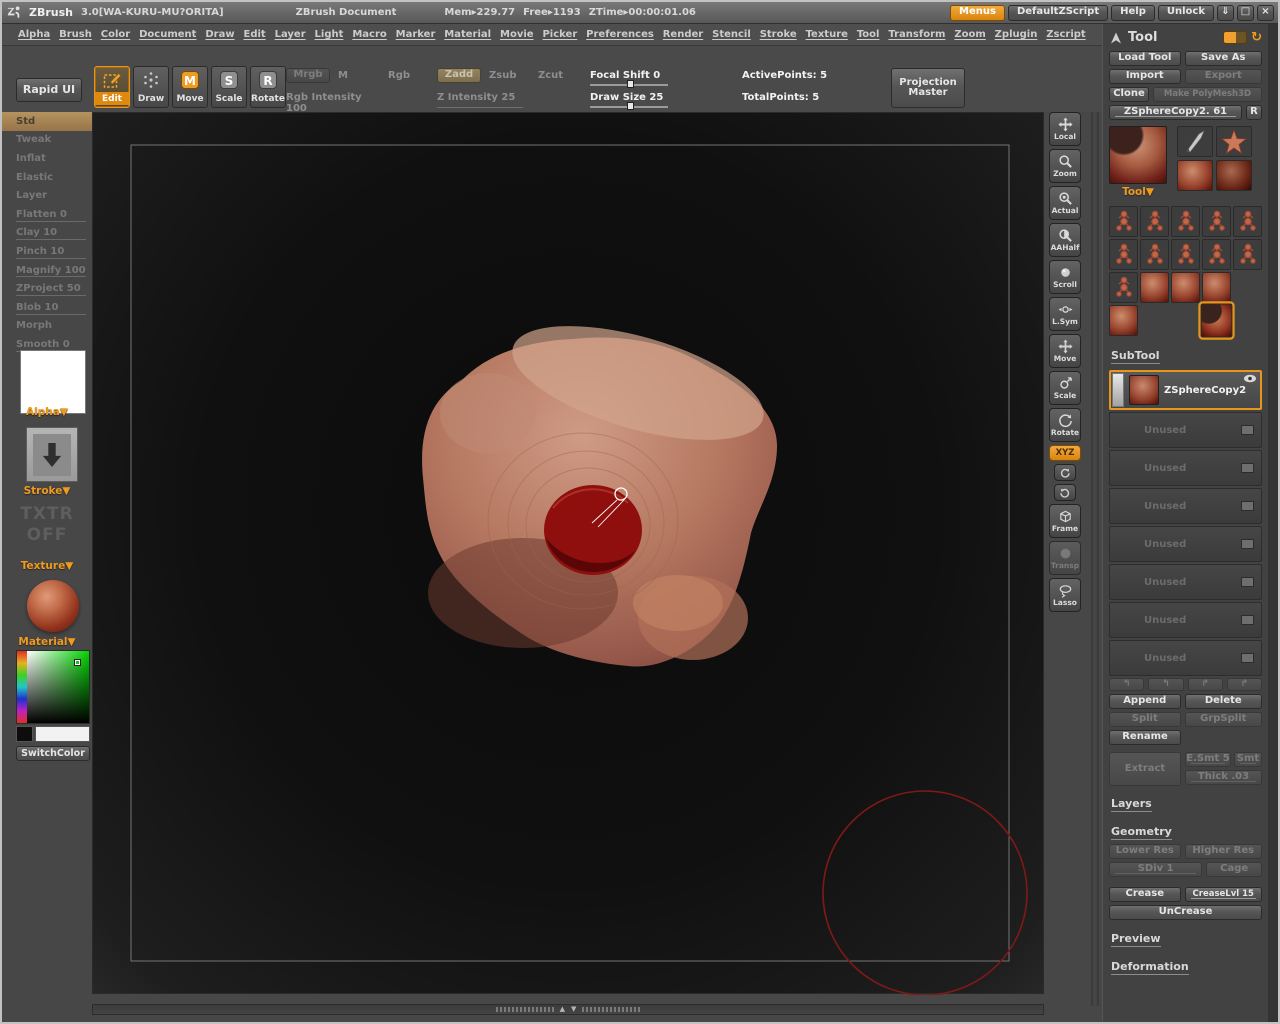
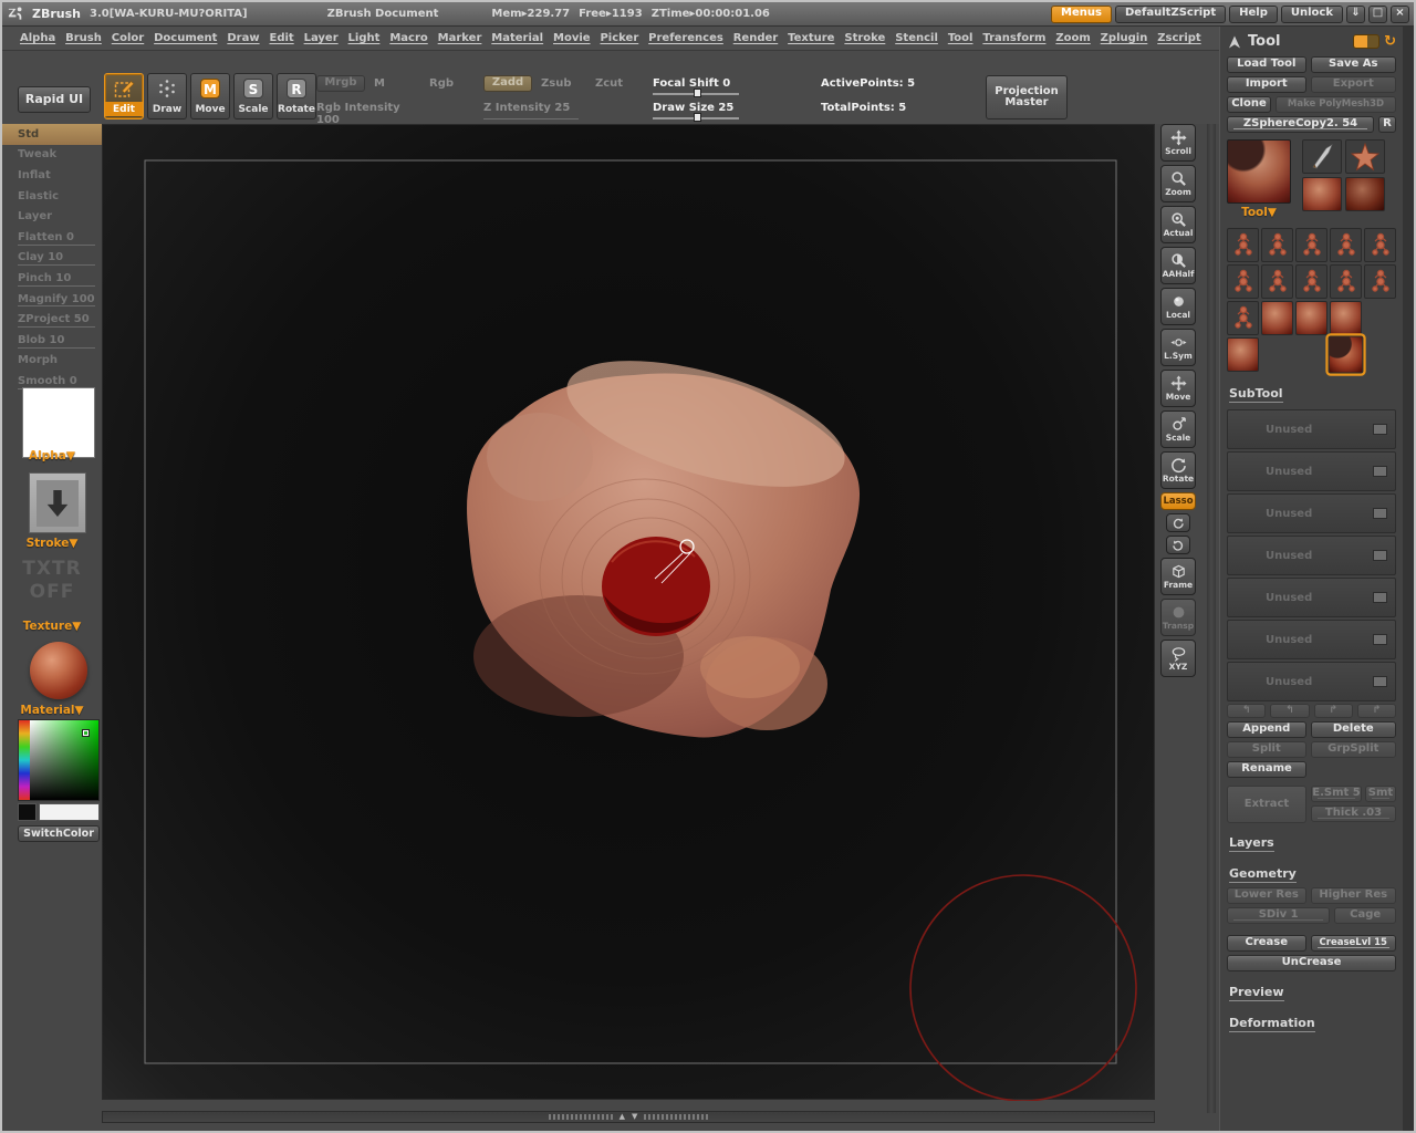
  ZBrush
  3.0[WA-KURU-MU?ORITA]
  ZBrush Document
  Mem▸229.77
  Free▸1193
  ZTime▸00:00:01.06
  Menus
  DefaultZScript
  Help
  Unlock
  ⇓
  □
  ×
  Alpha
  Brush
  Color
  Document
  Draw
  Edit
  Layer
  Light
  Macro
  Marker
  Material
  Movie
  Picker
  Preferences
  Render
- Stencil
+ Texture
  Stroke
- Texture
+ Stencil
  Tool
  Transform
  Zoom
  Zplugin
  Zscript
  Rapid UI
  Edit
  Draw
  M
  Move
  S
  Scale
  R
  Rotate
  Mrgb
  M
  Rgb
  Rgb Intensity 100
  Zadd
  Zsub
  Zcut
  Z Intensity 25
  Focal Shift 0
  Draw Size 25
  ActivePoints: 5
  TotalPoints: 5
  Projection Master
  Std
  Tweak
  Inflat
  Elastic
  Layer
  Flatten 0
  Clay 10
  Pinch 10
  Magnify 100
  ZProject 50
  Blob 10
  Morph
  Smooth 0
  Alpha▼
  Stroke▼
  Texture▼
  Material▼
  SwitchColor
- Local
+ Scroll
  Zoom
  Actual
  AAHalf
- Scroll
+ Local
  L.Sym
  Move
  Scale
  Rotate
- XYZ
+ Lasso
  Frame
  Transp
- Lasso
+ XYZ
  ▲
  ▼
  Tool
  ↻
  Load Tool
  Save As
  Import
  Export
  Clone
  Make PolyMesh3D
- ZSphereCopy2. 61
+ ZSphereCopy2. 54
  R
  Tool▼
  SubTool
- ZSphereCopy2
  Unused
  Unused
  Unused
  Unused
  Unused
  Unused
  Unused
  ↰
  ↰
  ↱
  ↱
  Append
  Delete
  Split
  GrpSplit
  Rename
  Extract
  E.Smt 5
  Smt
  Thick .03
  Layers
  Geometry
  Lower Res
  Higher Res
  SDiv 1
  Cage
  Crease
  CreaseLvl 15
  UnCrease
  Preview
  Deformation
